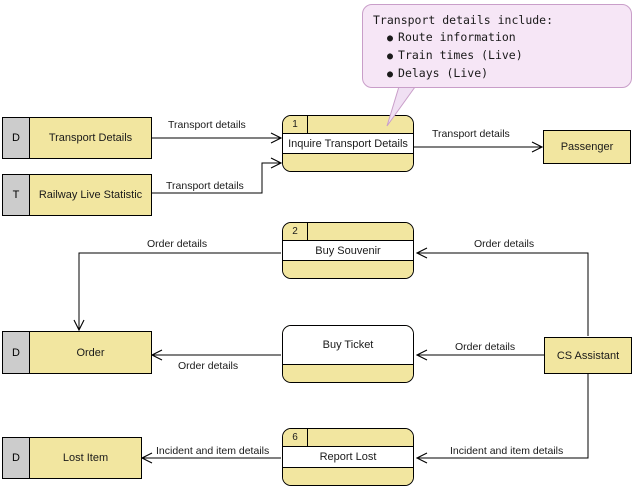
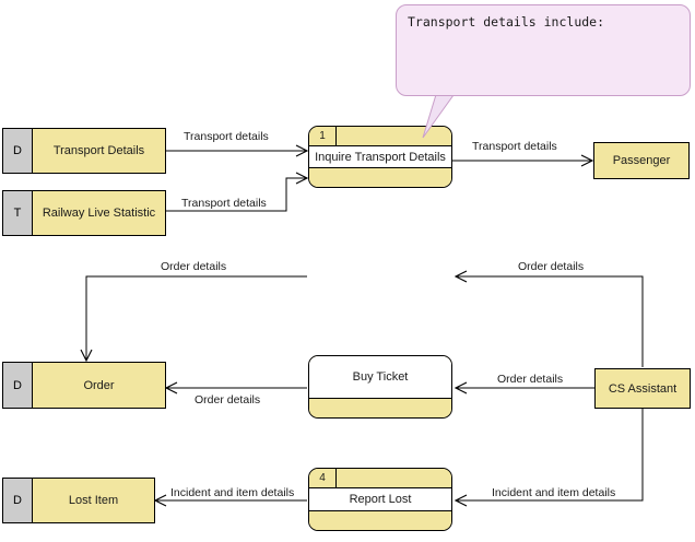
  Transport details include:
- Route information
- Train times (Live)
- Delays (Live)
  D
  Transport Details
  T
  Railway Live Statistic
  D
  Order
  D
  Lost Item
  Passenger
  CS Assistant
  1
  Inquire Transport Details
- 2
- Buy Souvenir
  Buy Ticket
- 6
+ 4
  Report Lost
  Transport details
  Transport details
  Transport details
  Order details
  Order details
  Order details
  Order details
  Incident and item details
  Incident and item details
